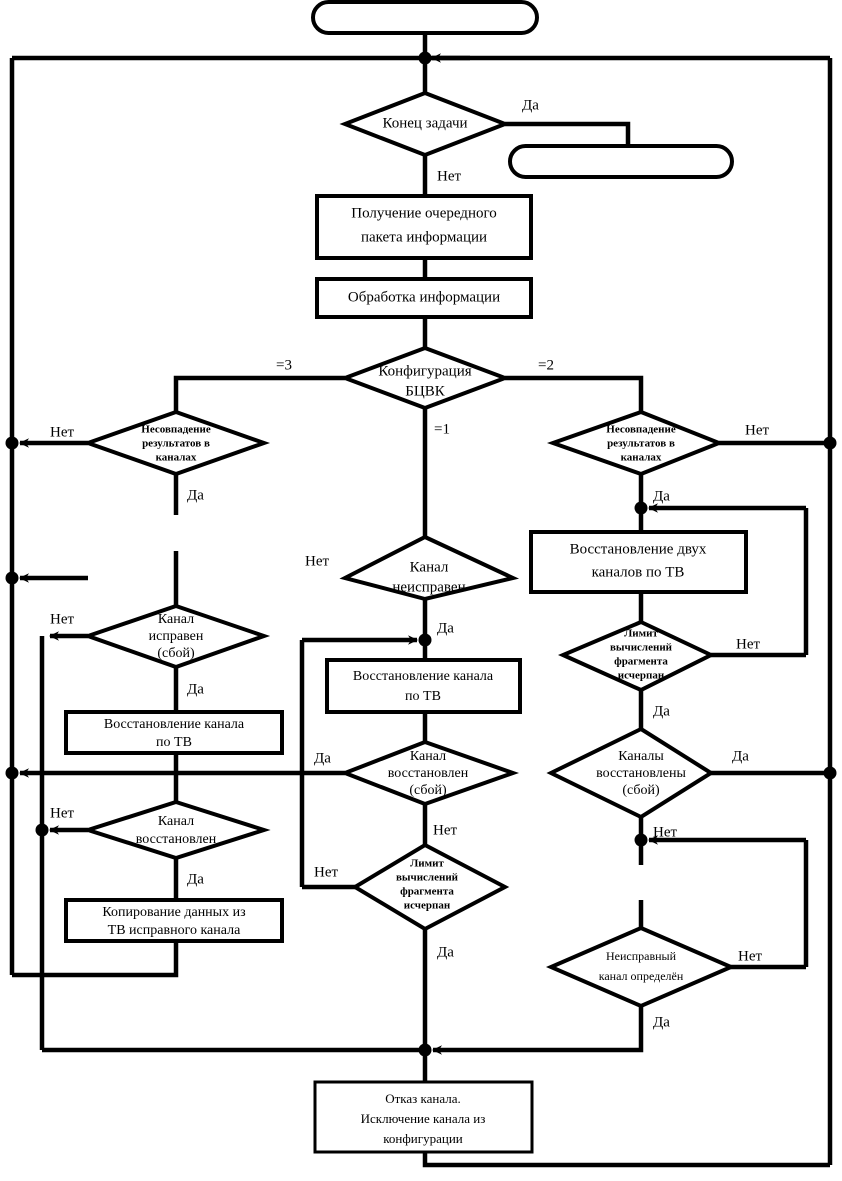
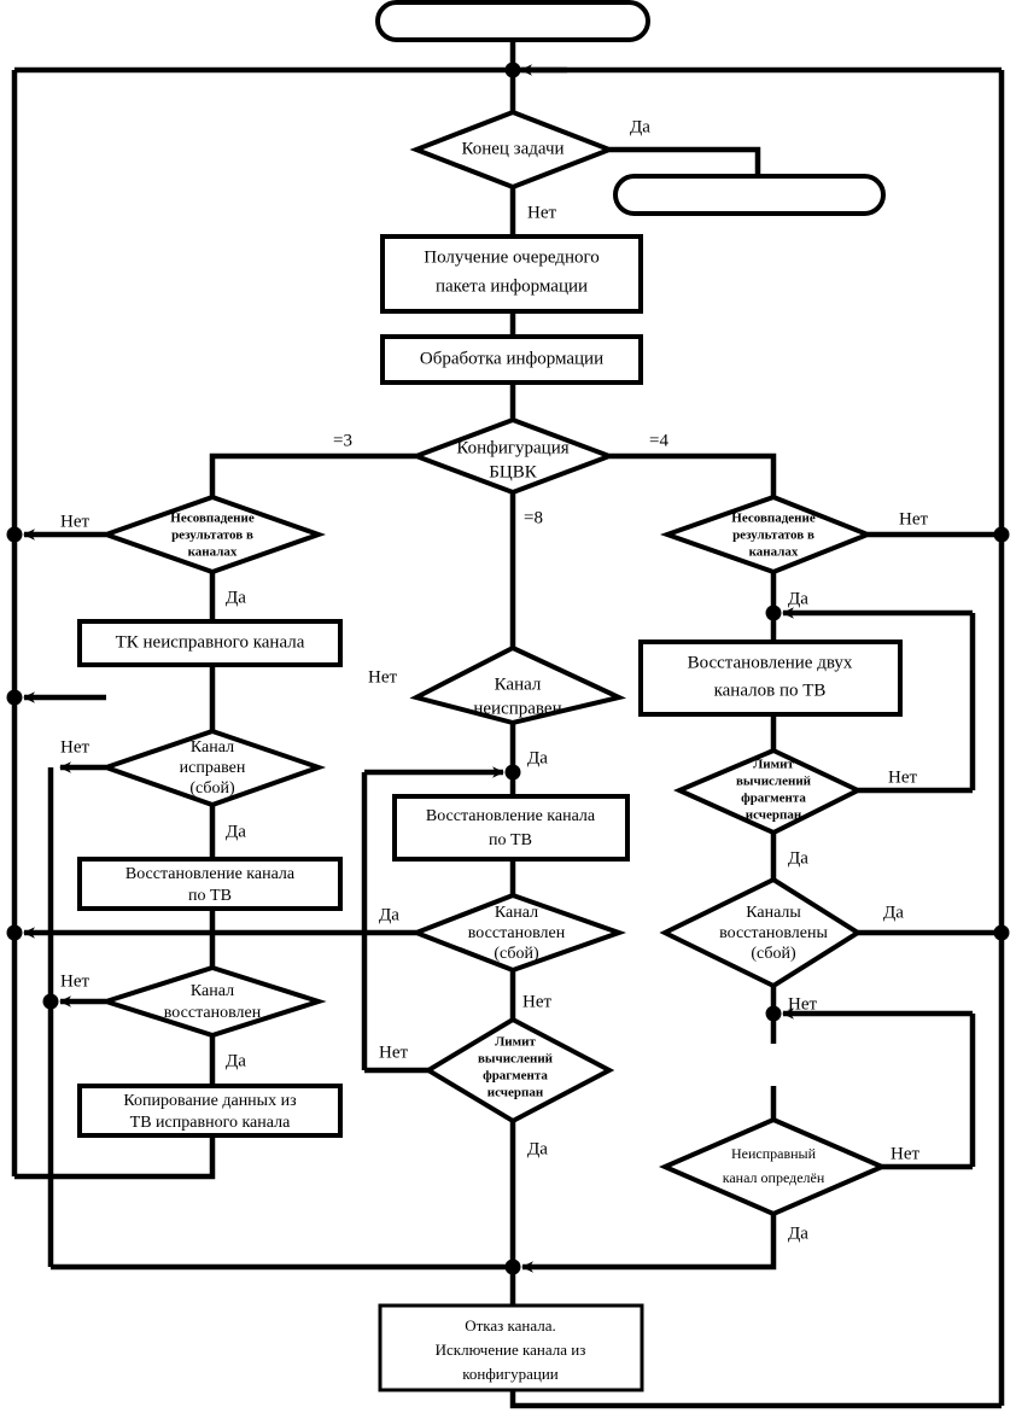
  Конец задачи
  Получение очередного
  пакета информации
  Обработка информации
  Конфигурация
  БЦВК
  Несовпадение
  результатов в
  каналах
+ ТК неисправного канала
  Канал
  исправен
  (сбой)
  Восстановление канала
  по ТВ
  Канал
  восстановлен
  Копирование данных из
  ТВ исправного канала
  Канал
  неисправен
  Восстановление канала
  по ТВ
  Канал
  восстановлен
  (сбой)
  Лимит
  вычислений
  фрагмента
  исчерпан
  Несовпадение
  результатов в
  каналах
  Восстановление двух
  каналов по ТВ
  Лимит
  вычислений
  фрагмента
  исчерпан
  Каналы
  восстановлены
  (сбой)
  Неисправный
  канал определён
  Отказ канала.
  Исключение канала из
  конфигурации
  Да
  Нет
  =3
- =2
+ =4
- =1
+ =8
  Нет
  Да
  Нет
  Да
  Нет
  Да
  Нет
  Да
  Да
  Нет
  Нет
  Да
  Нет
  Да
  Нет
  Да
  Да
  Нет
  Нет
  Да
